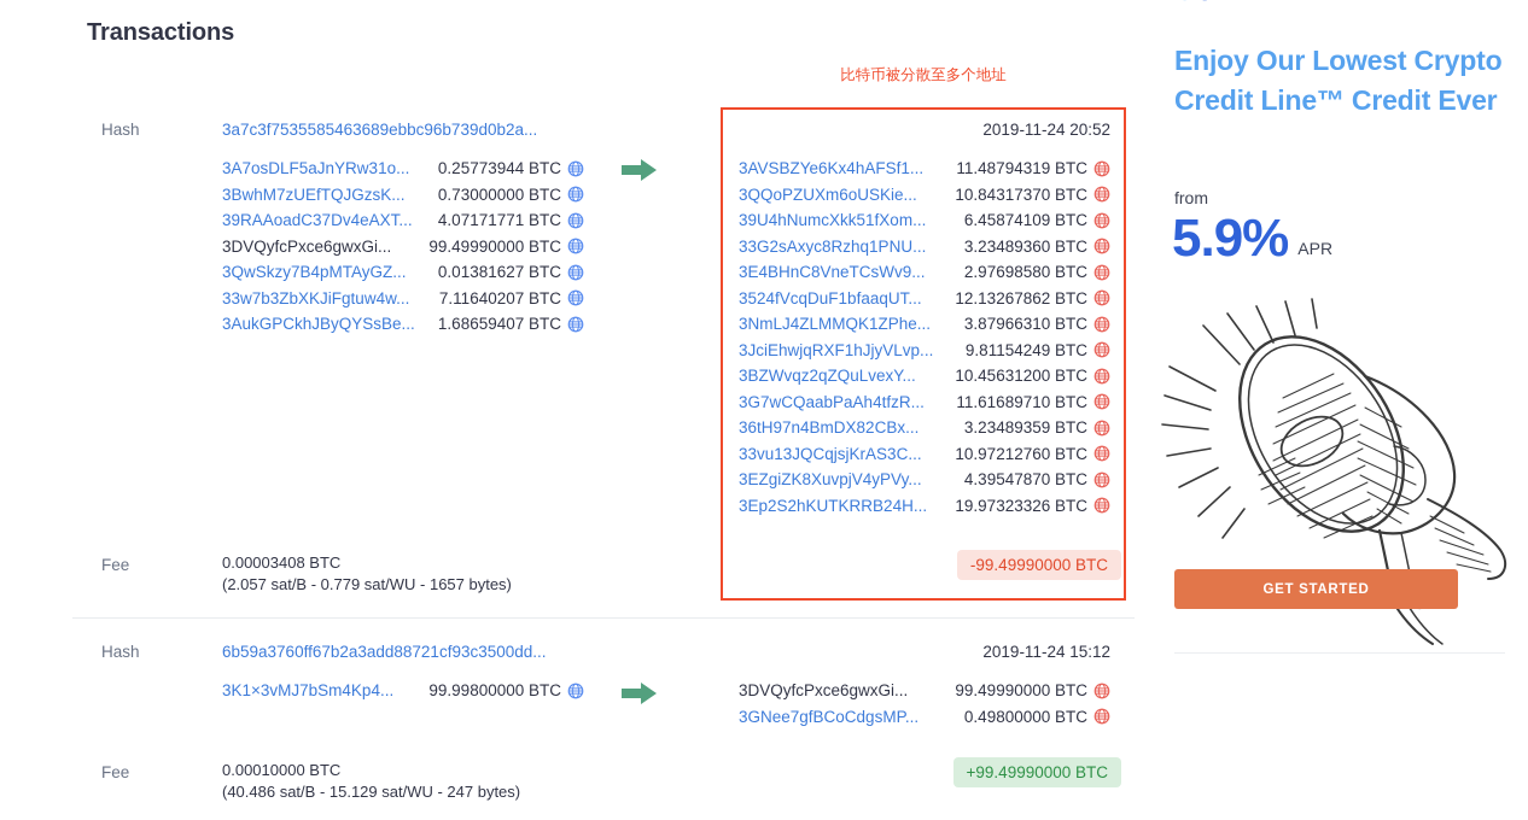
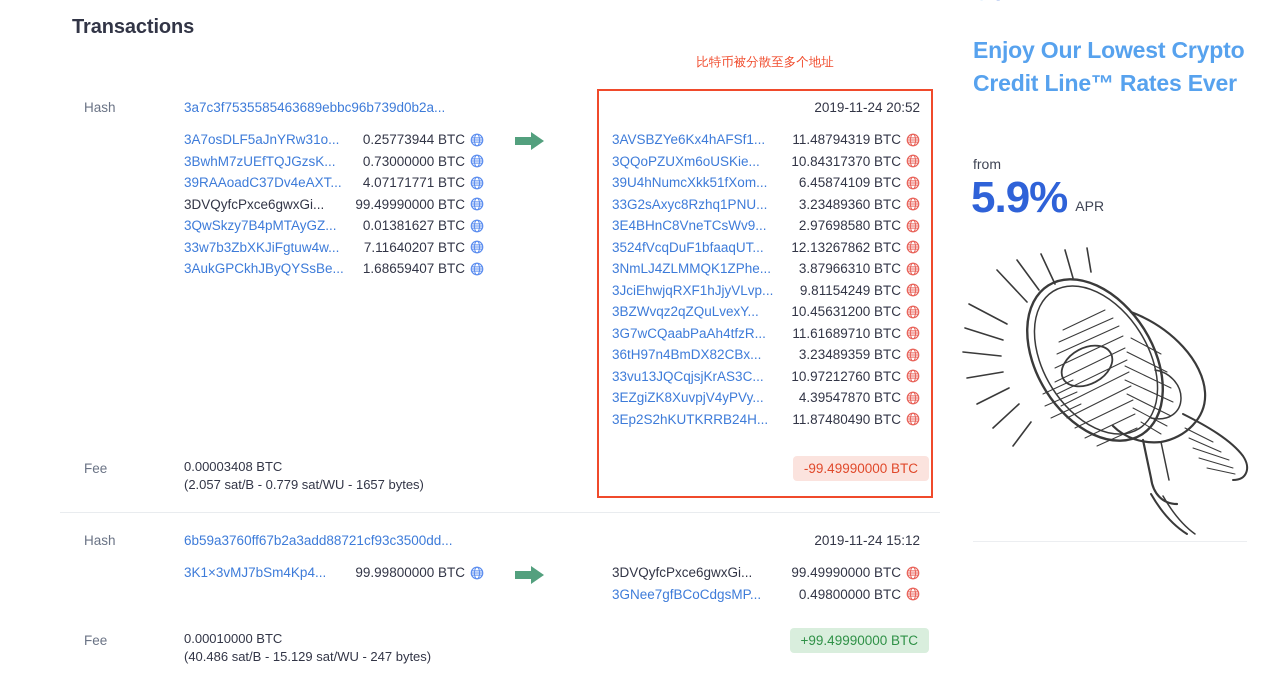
  Transactions
  比特币被分散至多个地址
  Hash
  3a7c3f7535585463689ebbc96b739d0b2a...
  2019-11-24 20:52
  3A7osDLF5aJnYRw31o...
  0.25773944 BTC
  3BwhM7zUEfTQJGzsK...
  0.73000000 BTC
  39RAAoadC37Dv4eAXT...
  4.07171771 BTC
  3DVQyfcPxce6gwxGi...
  99.49990000 BTC
  3QwSkzy7B4pMTAyGZ...
  0.01381627 BTC
  33w7b3ZbXKJiFgtuw4w...
  7.11640207 BTC
  3AukGPCkhJByQYSsBe...
  1.68659407 BTC
  3AVSBZYe6Kx4hAFSf1...
  11.48794319 BTC
  3QQoPZUXm6oUSKie...
  10.84317370 BTC
  39U4hNumcXkk51fXom...
  6.45874109 BTC
  33G2sAxyc8Rzhq1PNU...
  3.23489360 BTC
  3E4BHnC8VneTCsWv9...
  2.97698580 BTC
  3524fVcqDuF1bfaaqUT...
  12.13267862 BTC
  3NmLJ4ZLMMQK1ZPhe...
  3.87966310 BTC
  3JciEhwjqRXF1hJjyVLvp...
  9.81154249 BTC
  3BZWvqz2qZQuLvexY...
  10.45631200 BTC
  3G7wCQaabPaAh4tfzR...
  11.61689710 BTC
  36tH97n4BmDX82CBx...
  3.23489359 BTC
  33vu13JQCqjsjKrAS3C...
  10.97212760 BTC
  3EZgiZK8XuvpjV4yPVy...
  4.39547870 BTC
  3Ep2S2hKUTKRRB24H...
- 19.97323326 BTC
+ 11.87480490 BTC
  Fee
  0.00003408 BTC
  (2.057 sat/B - 0.779 sat/WU - 1657 bytes)
  -99.49990000 BTC
  Hash
  6b59a3760ff67b2a3add88721cf93c3500dd...
  2019-11-24 15:12
  3K1×3vMJ7bSm4Kp4...
  99.99800000 BTC
  3DVQyfcPxce6gwxGi...
  99.49990000 BTC
  3GNee7gfBCoCdgsMP...
  0.49800000 BTC
  Fee
  0.00010000 BTC
  (40.486 sat/B - 15.129 sat/WU - 247 bytes)
  +99.49990000 BTC
- Enjoy Our Lowest Crypto Credit Line™ Credit Ever
+ Enjoy Our Lowest Crypto Credit Line™ Rates Ever
  from
  5.9%
  APR
- GET STARTED
